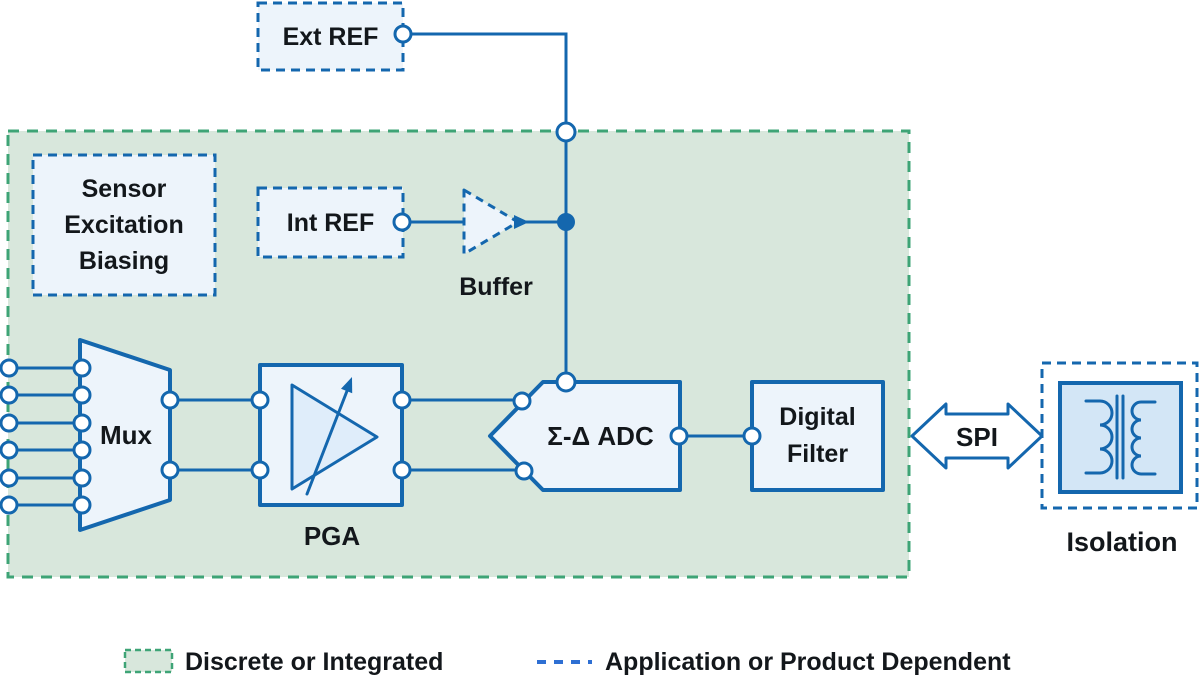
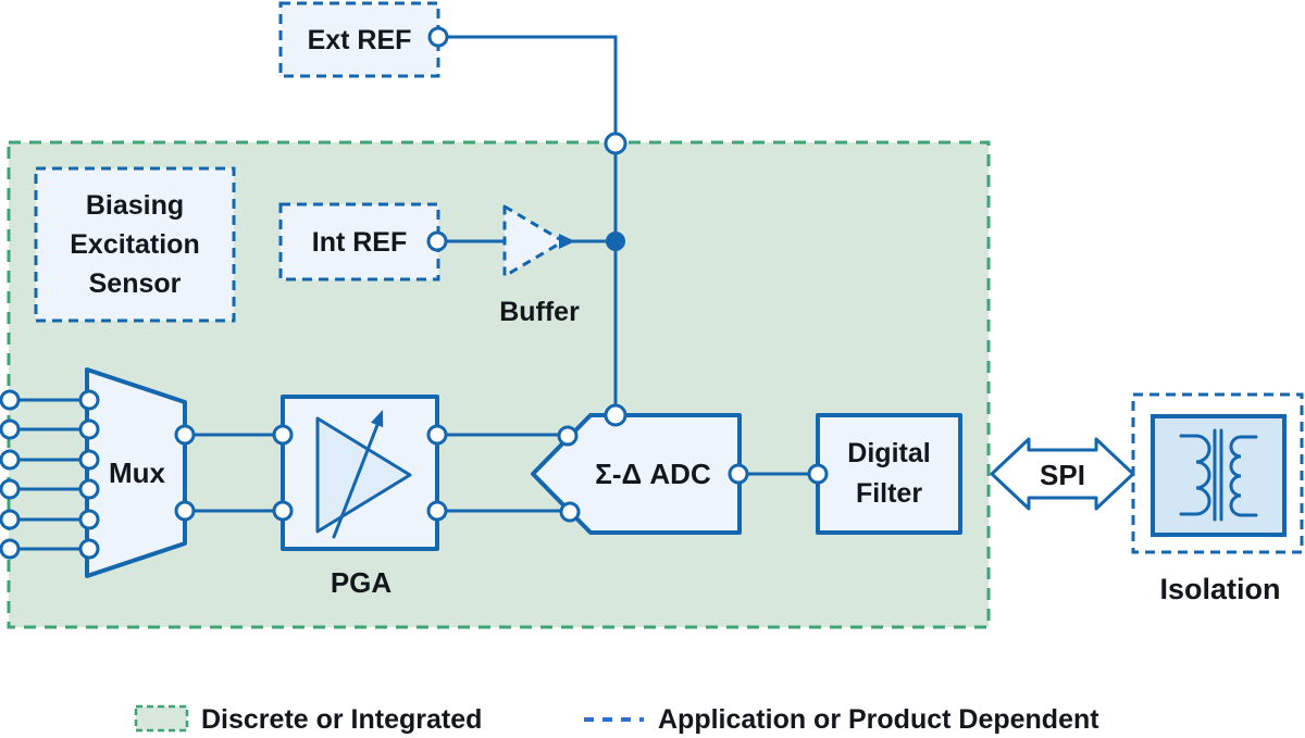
  Ext REF
- Sensor
+ Biasing
  Excitation
- Biasing
+ Sensor
  Int REF
  Buffer
  Mux
  PGA
  Σ-Δ ADC
  Digital
  Filter
  SPI
  Isolation
  Discrete or Integrated
  Application or Product Dependent
